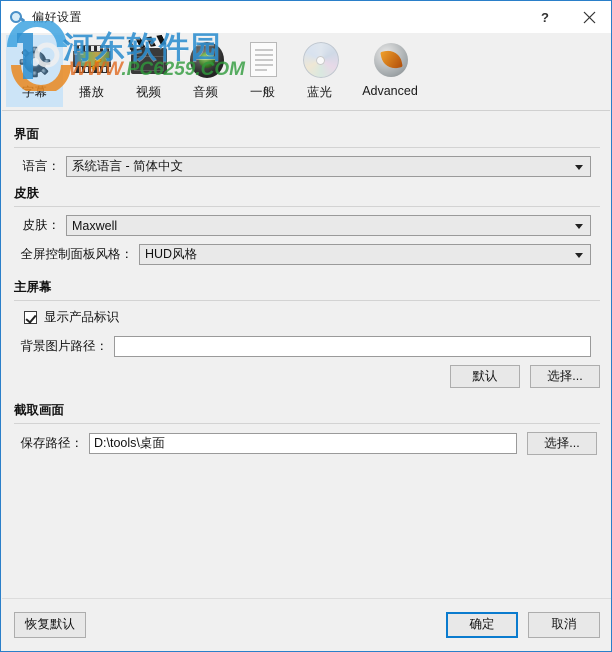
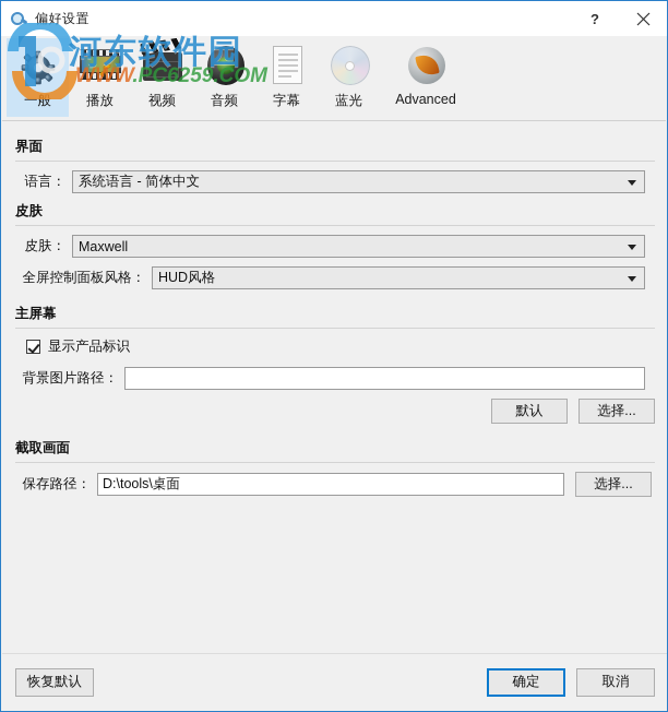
  偏好设置
  ?
- 字幕
+ 一般
  播放
  视频
  音频
- 一般
+ 字幕
  蓝光
  Advanced
  河东软件园
  WWW.PC6259.COM
  界面
  语言：
  系统语言 - 简体中文
  皮肤
  皮肤：
  Maxwell
  全屏控制面板风格：
  HUD风格
  主屏幕
  显示产品标识
  背景图片路径：
  默认
  选择...
  截取画面
  保存路径：
  D:\tools\桌面
  选择...
  恢复默认
  确定
  取消
